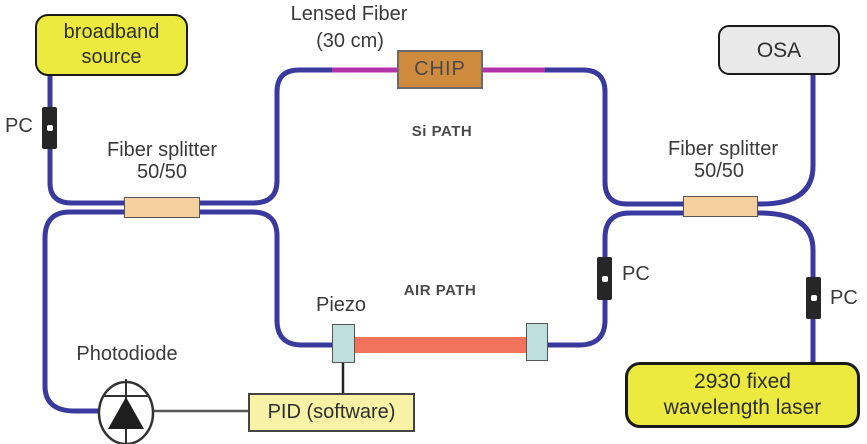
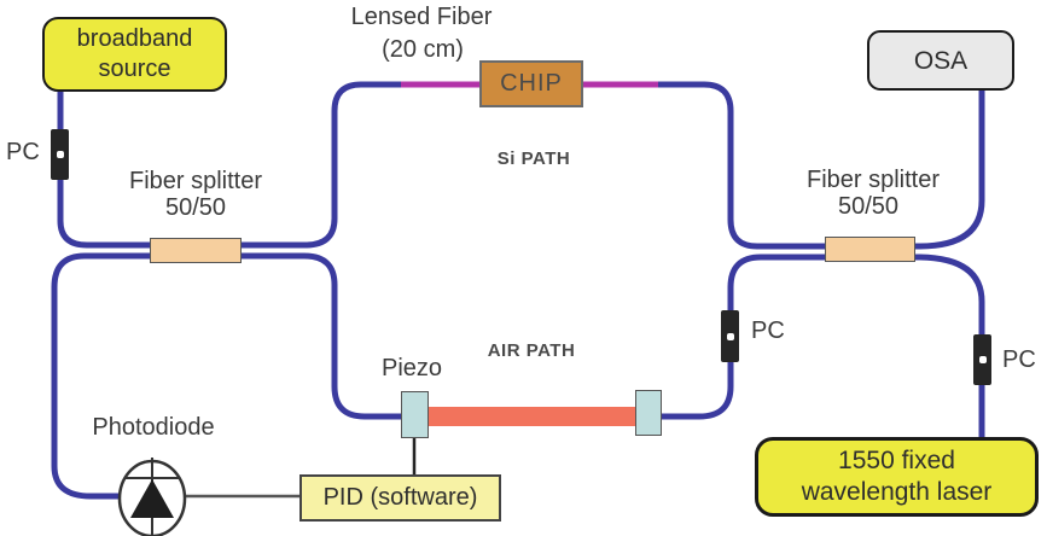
  broadband
  source
  OSA
- 2930 fixed
+ 1550 fixed
  wavelength laser
  PID (software)
  CHIP
  Lensed Fiber
- (30 cm)
+ (20 cm)
  Si PATH
  AIR PATH
  Fiber splitter
  50/50
  Fiber splitter
  50/50
  Piezo
  Photodiode
  PC
  PC
  PC
